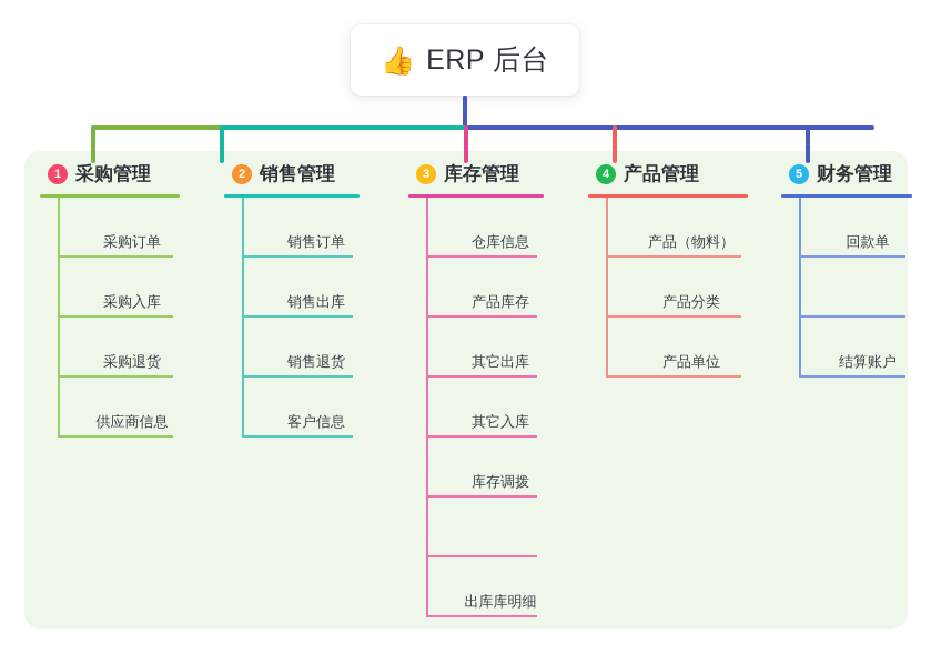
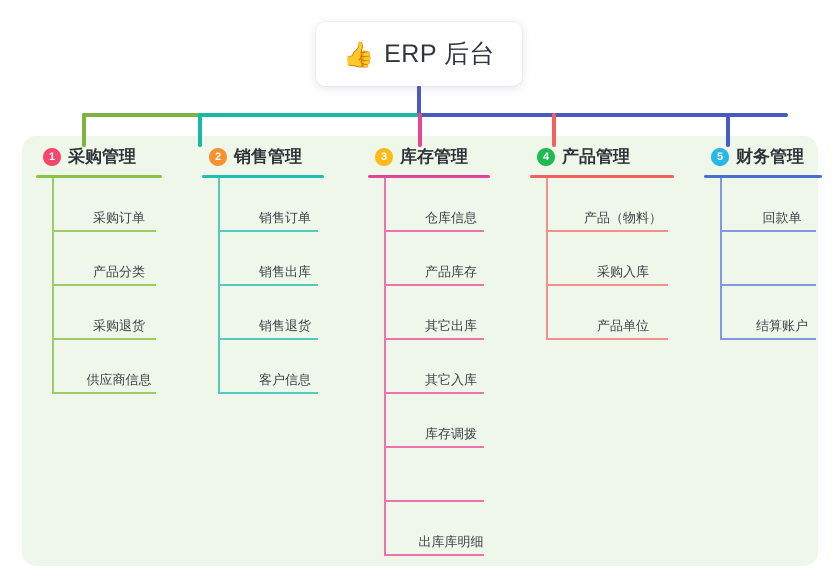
  👍
  ERP 后台
  1
  采购管理
  采购订单
- 采购入库
+ 产品分类
  采购退货
  供应商信息
  2
  销售管理
  销售订单
  销售出库
  销售退货
  客户信息
  3
  库存管理
  仓库信息
  产品库存
  其它出库
  其它入库
  库存调拨
  出库库明细
  4
  产品管理
  产品（物料）
- 产品分类
+ 采购入库
  产品单位
  5
  财务管理
  回款单
  结算账户
